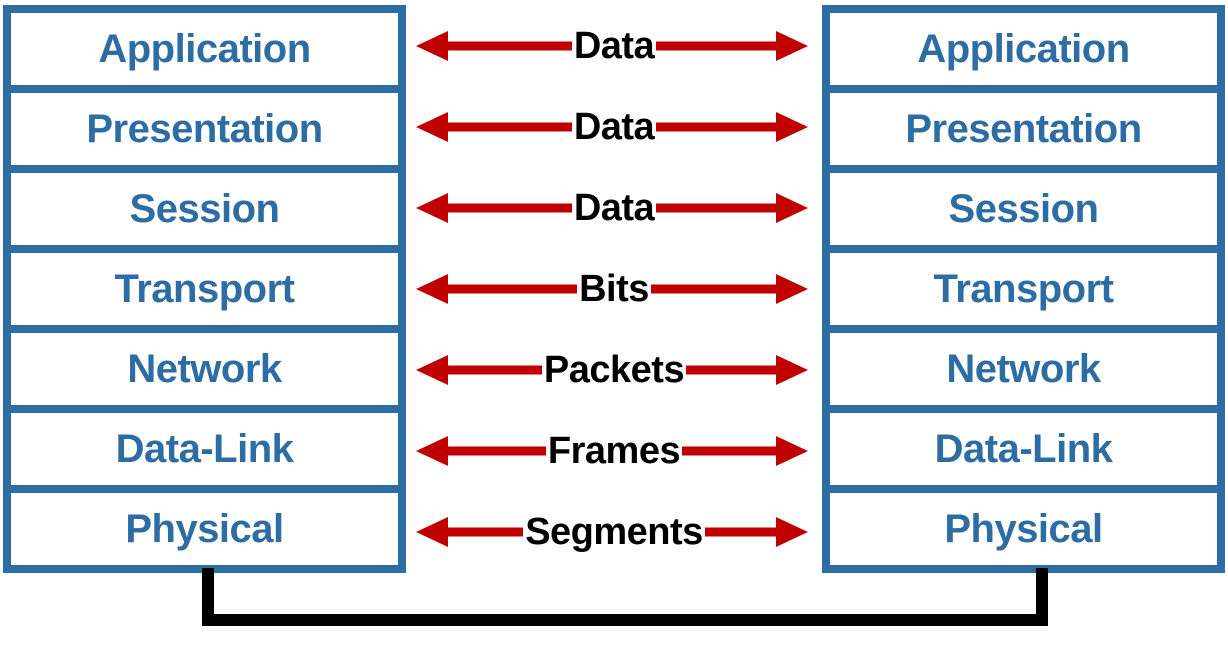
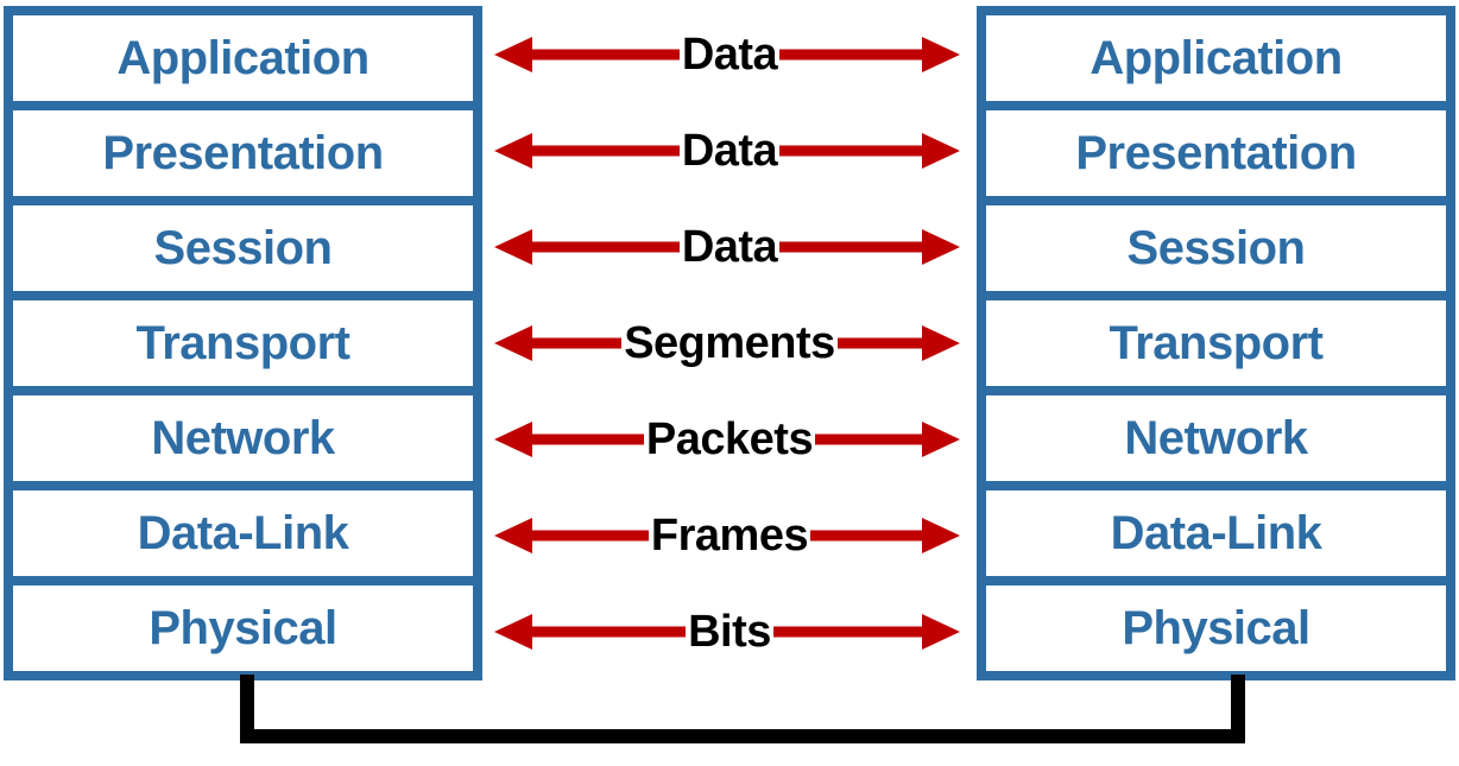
  Application
  Presentation
  Session
  Transport
  Network
  Data-Link
  Physical
  Data
  Data
  Data
- Bits
+ Segments
  Packets
  Frames
- Segments
+ Bits
  Application
  Presentation
  Session
  Transport
  Network
  Data-Link
  Physical
